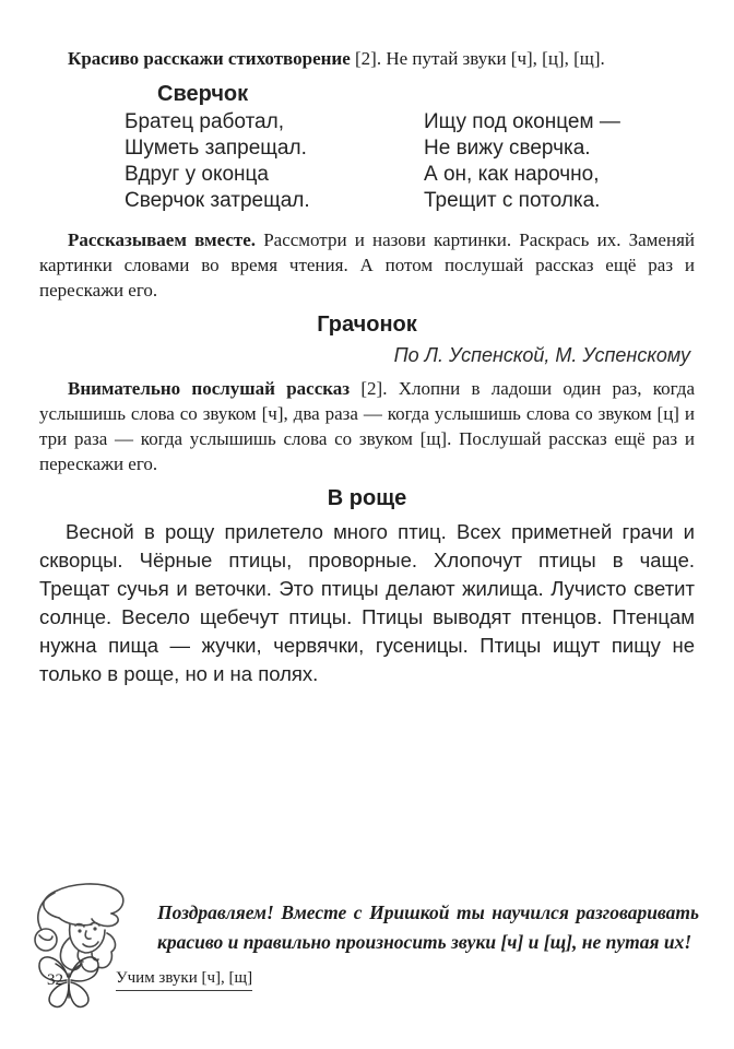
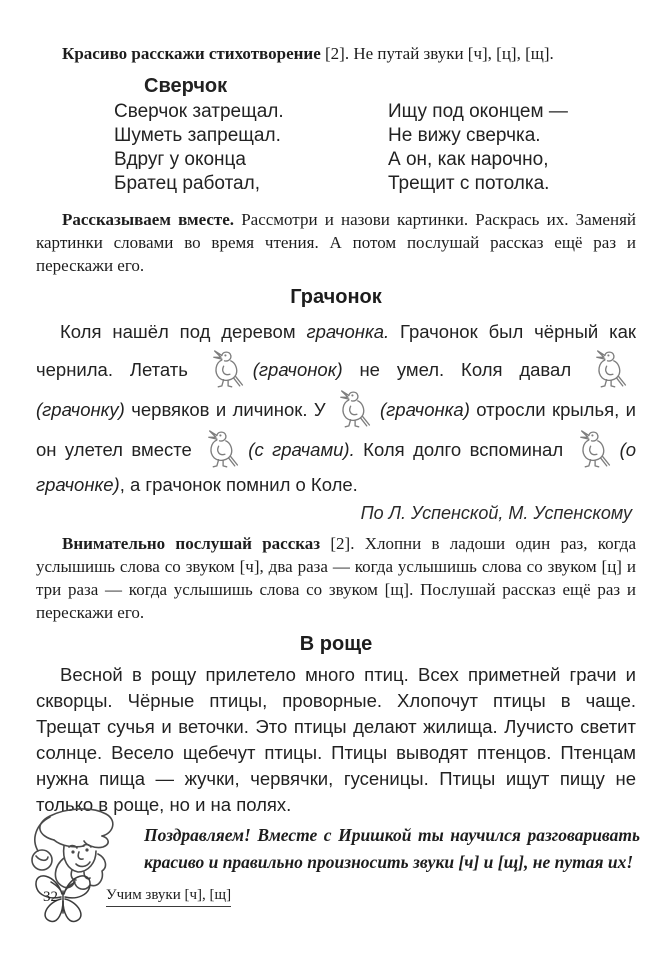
  Красиво расскажи стихотворение [2]. Не путай звуки [ч], [ц], [щ].
  Сверчок
- Братец работал,
+ Сверчок затрещал.
  Шуметь запрещал.
  Вдруг у оконца
- Сверчок затрещал.
+ Братец работал,
  Ищу под оконцем —
  Не вижу сверчка.
  А он, как нарочно,
  Трещит с потолка.
  Рассказываем вместе. Рассмотри и назови картинки. Раскрась их. Заменяй картинки словами во время чтения. А потом послушай рассказ ещё раз и перескажи его.
  Грачонок
+ Коля нашёл под деревом грачонка. Грачонок был чёрный как чернила. Летать (грачонок) не умел. Коля давал (грачонку) червяков и личинок. У (грачонка) отросли крылья, и он улетел вместе (с грачами). Коля долго вспоминал (о грачонке), а грачонок помнил о Коле.
  По Л. Успенской, М. Успенскому
  Внимательно послушай рассказ [2]. Хлопни в ладоши один раз, когда услышишь слова со звуком [ч], два раза — когда услышишь слова со звуком [ц] и три раза — когда услышишь слова со звуком [щ]. Послушай рассказ ещё раз и перескажи его.
  В роще
  Весной в рощу прилетело много птиц. Всех приметней грачи и скворцы. Чёрные птицы, проворные. Хлопочут птицы в чаще. Трещат сучья и веточки. Это птицы делают жилища. Лучисто светит солнце. Весело щебечут птицы. Птицы выводят птенцов. Птенцам нужна пища — жучки, червячки, гусеницы. Птицы ищут пищу не только в роще, но и на полях.
  Поздравляем! Вместе с Иришкой ты научился разговаривать красиво и правильно произносить звуки [ч] и [щ], не путая их!
  32
  Учим звуки [ч], [щ]
